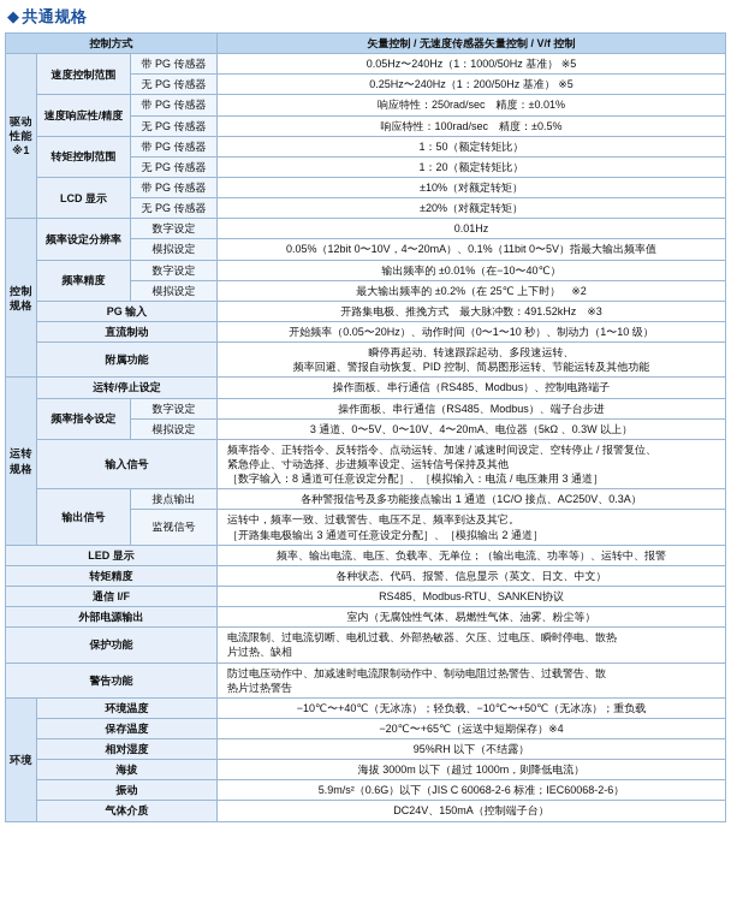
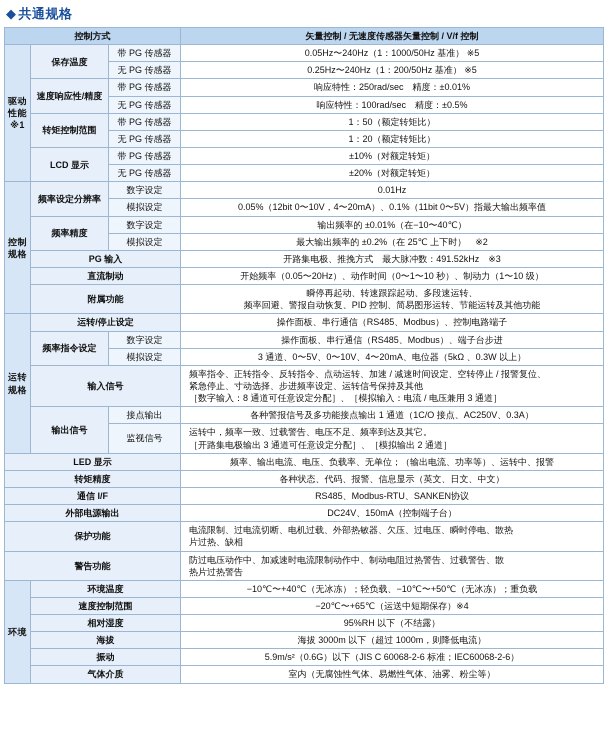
  ◆ 共通规格
  控制方式	矢量控制 / 无速度传感器矢量控制 / V/f 控制
- 驱动性能※1	速度控制范围	带 PG 传感器	0.05Hz〜240Hz（1：1000/50Hz 基准） ※5
+ 驱动性能※1	保存温度	带 PG 传感器	0.05Hz〜240Hz（1：1000/50Hz 基准） ※5
  无 PG 传感器	0.25Hz〜240Hz（1：200/50Hz 基准） ※5
  速度响应性/精度	带 PG 传感器	响应特性：250rad/sec 精度：±0.01%
  无 PG 传感器	响应特性：100rad/sec 精度：±0.5%
  转矩控制范围	带 PG 传感器	1：50（额定转矩比）
  无 PG 传感器	1：20（额定转矩比）
  LCD 显示	带 PG 传感器	±10%（对额定转矩）
  无 PG 传感器	±20%（对额定转矩）
  控制规格	频率设定分辨率	数字设定	0.01Hz
  模拟设定	0.05%（12bit 0〜10V，4〜20mA）、0.1%（11bit 0〜5V）指最大输出频率值
  频率精度	数字设定	输出频率的 ±0.01%（在−10〜40℃）
  模拟设定	最大输出频率的 ±0.2%（在 25℃ 上下时） ※2
  PG 输入	开路集电极、推挽方式 最大脉冲数：491.52kHz ※3
  直流制动	开始频率（0.05〜20Hz）、动作时间（0〜1〜10 秒）、制动力（1〜10 级）
  附属功能	瞬停再起动、转速跟踪起动、多段速运转、 频率回避、警报自动恢复、PID 控制、简易图形运转、节能运转及其他功能
  运转规格	运转/停止设定	操作面板、串行通信（RS485、Modbus）、控制电路端子
  频率指令设定	数字设定	操作面板、串行通信（RS485、Modbus）、端子台步进
  模拟设定	3 通道、0〜5V、0〜10V、4〜20mA、电位器（5kΩ 、0.3W 以上）
  输入信号	频率指令、正转指令、反转指令、点动运转、加速 / 减速时间设定、空转停止 / 报警复位、 紧急停止、寸动选择、步进频率设定、运转信号保持及其他 ［数字输入：8 通道可任意设定分配］、［模拟输入：电流 / 电压兼用 3 通道］
  输出信号	接点输出	各种警报信号及多功能接点输出 1 通道（1C/O 接点、AC250V、0.3A）
  监视信号	运转中，频率一致、过载警告、电压不足、频率到达及其它。 ［开路集电极输出 3 通道可任意设定分配］、［模拟输出 2 通道］
  LED 显示	频率、输出电流、电压、负载率、无单位；（输出电流、功率等）、运转中、报警
  转矩精度	各种状态、代码、报警、信息显示（英文、日文、中文）
  通信 I/F	RS485、Modbus-RTU、SANKEN协议
- 外部电源输出	室内（无腐蚀性气体、易燃性气体、油雾、粉尘等）
+ 外部电源输出	DC24V、150mA（控制端子台）
  保护功能	电流限制、过电流切断、电机过载、外部热敏器、欠压、过电压、瞬时停电、散热 片过热、缺相
  警告功能	防过电压动作中、加减速时电流限制动作中、制动电阻过热警告、过载警告、散 热片过热警告
  环境	环境温度	−10℃〜+40℃（无冰冻）；轻负载、−10℃〜+50℃（无冰冻）；重负载
- 保存温度	−20℃〜+65℃（运送中短期保存）※4
+ 速度控制范围	−20℃〜+65℃（运送中短期保存）※4
  相对湿度	95%RH 以下（不结露）
  海拔	海拔 3000m 以下（超过 1000m，则降低电流）
  振动	5.9m/s²（0.6G）以下（JIS C 60068-2-6 标准；IEC60068-2-6）
- 气体介质	DC24V、150mA（控制端子台）
+ 气体介质	室内（无腐蚀性气体、易燃性气体、油雾、粉尘等）
